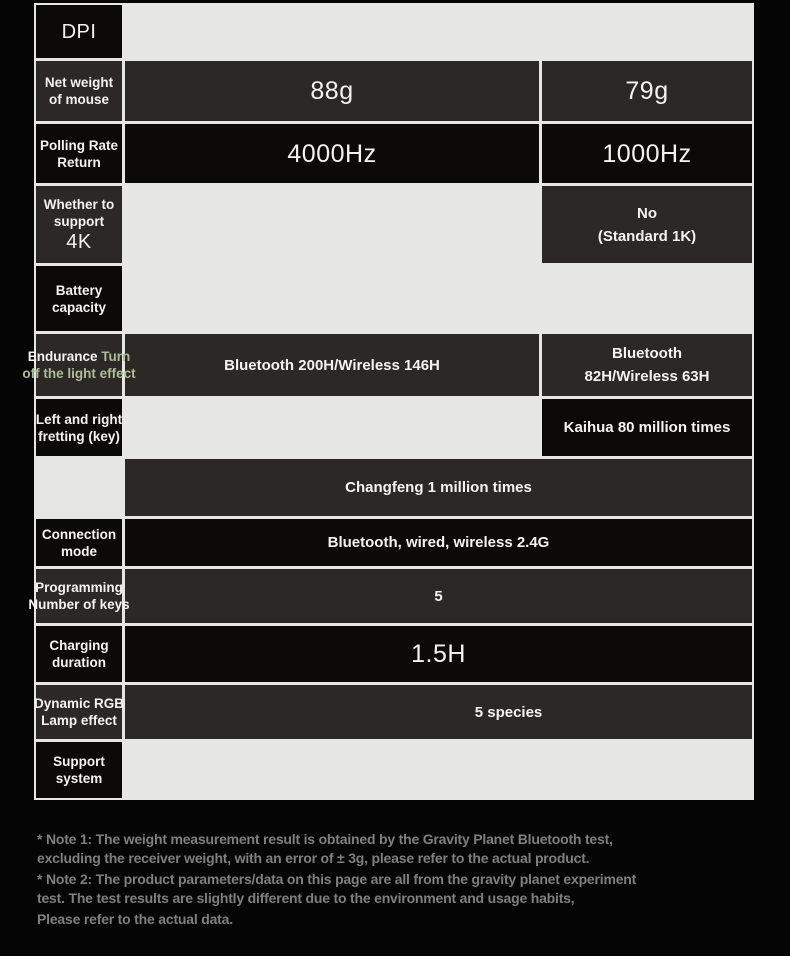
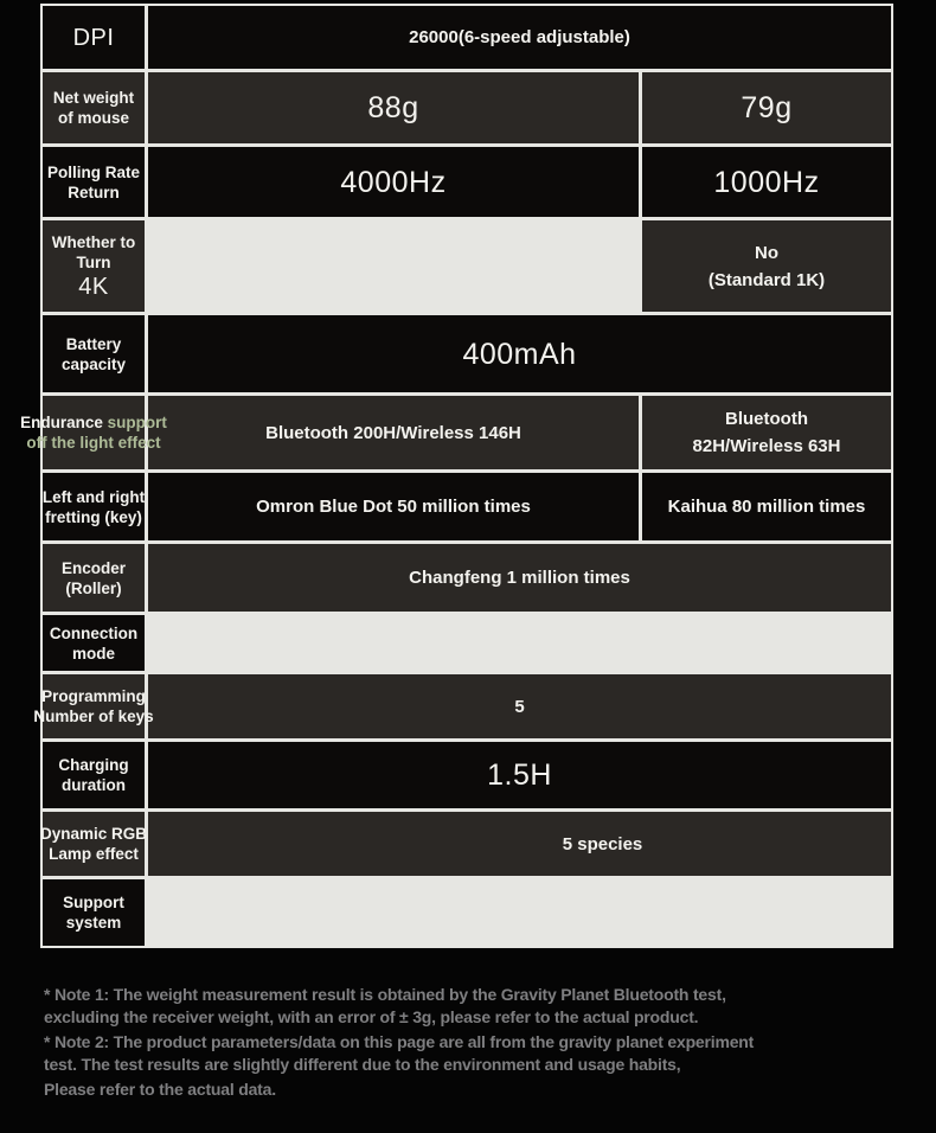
  DPI
+ 26000(6-speed adjustable)
  Net weight
  of mouse
  88g
  79g
  Polling Rate
  Return
  4000Hz
  1000Hz
  Whether to
- support
+ Turn
  4K
  No
  (Standard 1K)
  Battery
  capacity
+ 400mAh
- Endurance Turn
+ Endurance support
  off the light effect
  Bluetooth 200H/Wireless 146H
  Bluetooth
  82H/Wireless 63H
  Left and right
  fretting (key)
+ Omron Blue Dot 50 million times
  Kaihua 80 million times
+ Encoder
+ (Roller)
  Changfeng 1 million times
  Connection
  mode
- Bluetooth, wired, wireless 2.4G
  Programming
  Number of keys
  5
  Charging
  duration
  1.5H
  Dynamic RGB
  Lamp effect
  5 species
  Support
  system
  * Note 1: The weight measurement result is obtained by the Gravity Planet Bluetooth test,
  excluding the receiver weight, with an error of ± 3g, please refer to the actual product.
  * Note 2: The product parameters/data on this page are all from the gravity planet experiment
  test. The test results are slightly different due to the environment and usage habits,
  Please refer to the actual data.
